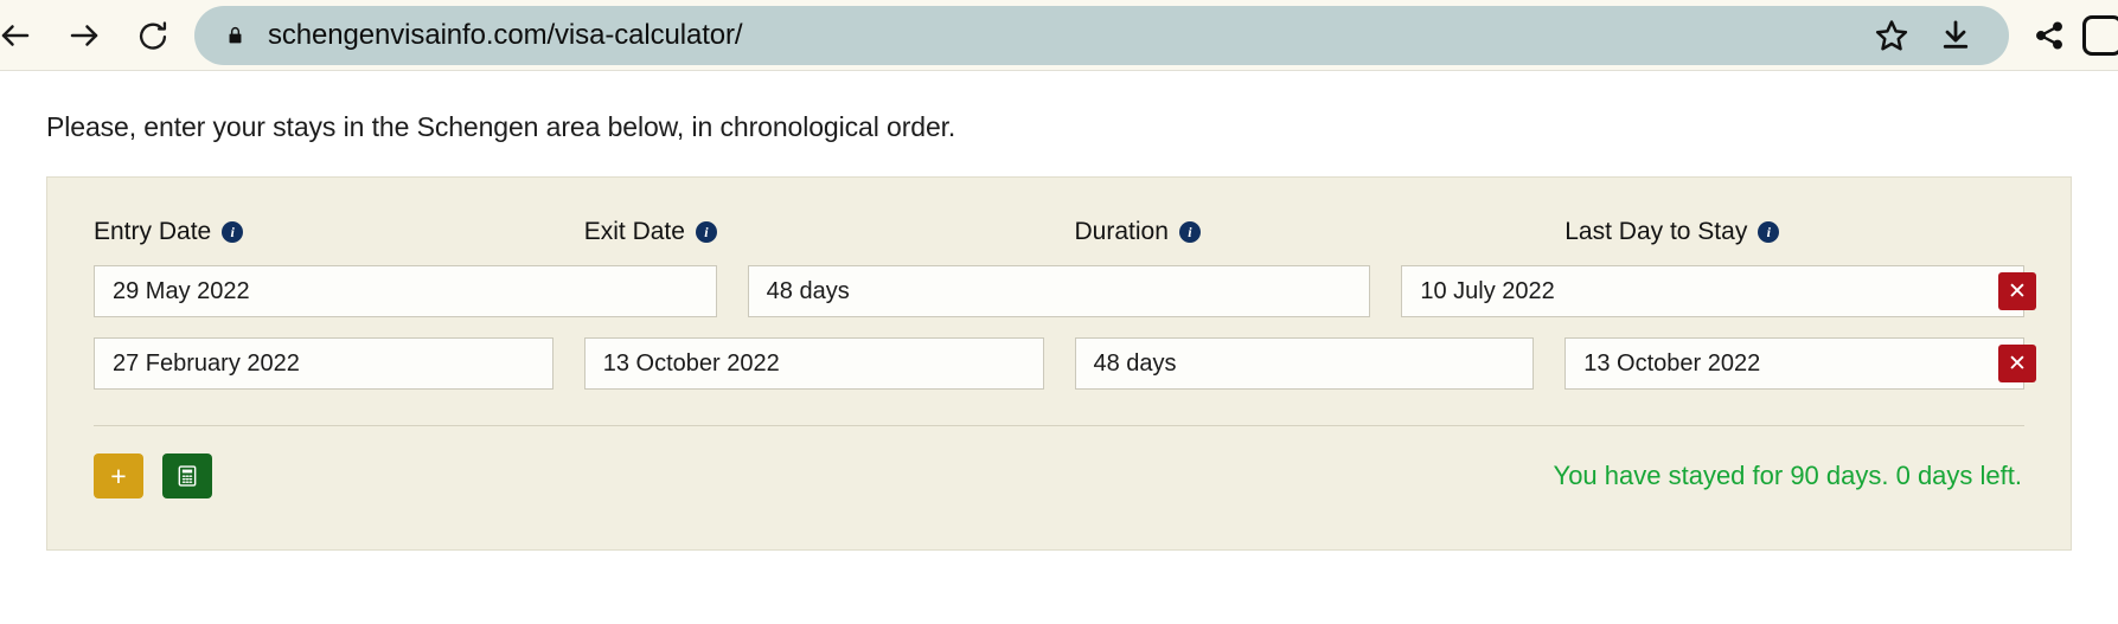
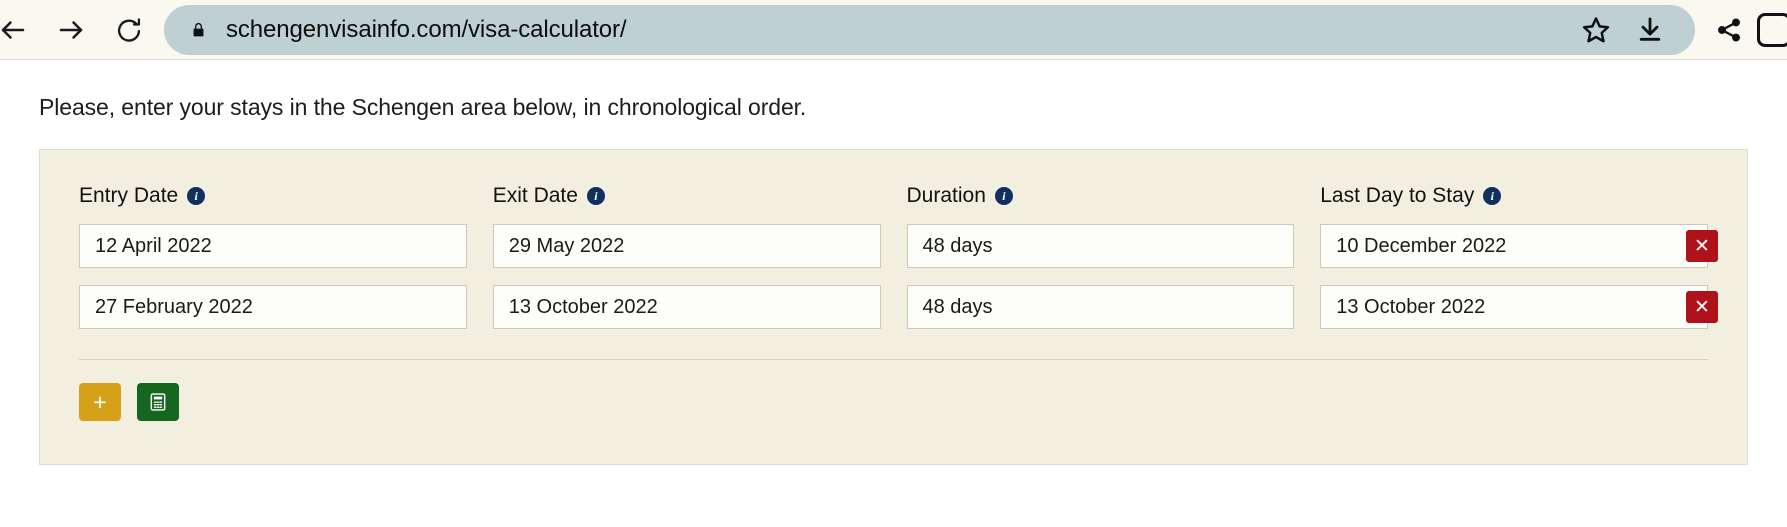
  schengenvisainfo.com/visa-calculator/
  Please, enter your stays in the Schengen area below, in chronological order.
  Entry Date
  i
  Exit Date
  i
  Duration
  i
  Last Day to Stay
  i
+ 12 April 2022
  29 May 2022
  48 days
- 10 July 2022
+ 10 December 2022
  ✕
  27 February 2022
  13 October 2022
  48 days
  13 October 2022
  ✕
  +
- You have stayed for 90 days. 0 days left.
